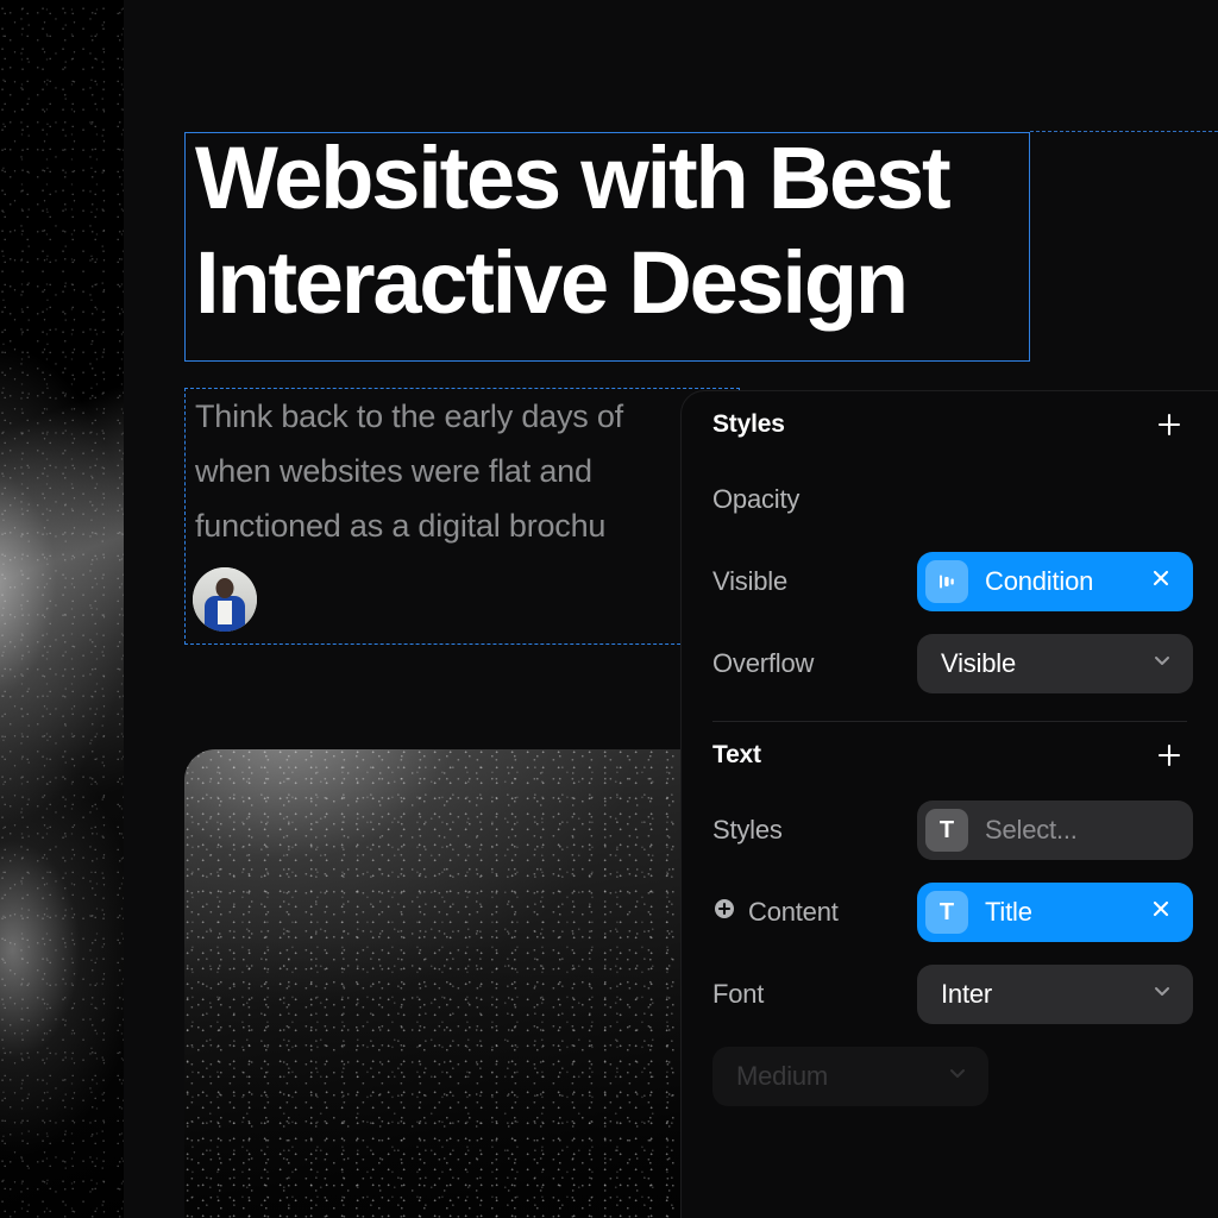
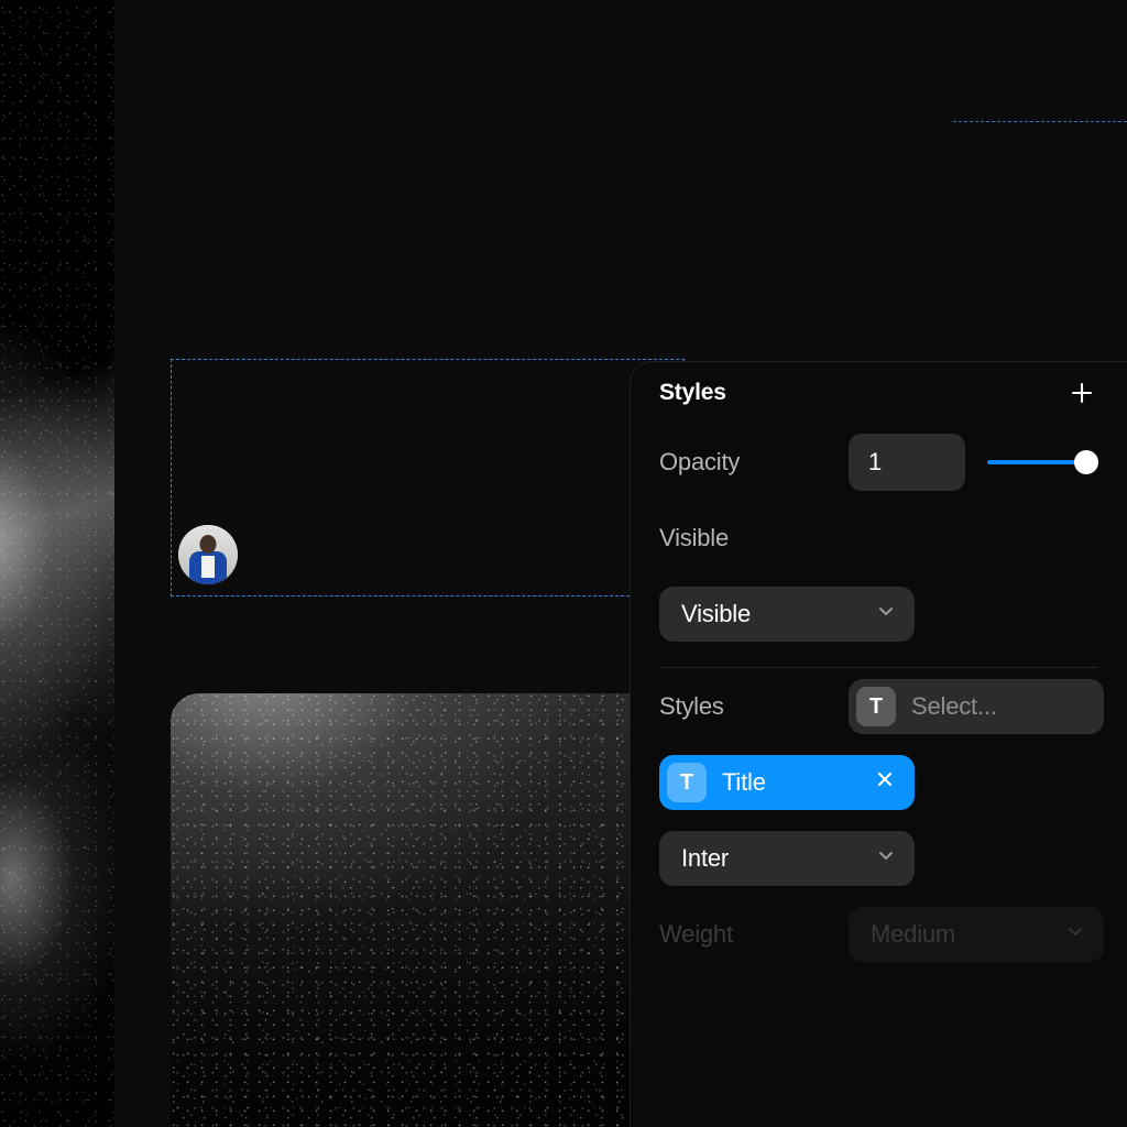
- Websites with Best
- Interactive Design
- Think back to the early days of
- when websites were flat and
- functioned as a digital brochu
  Styles
  Opacity
+ 1
  Visible
- Condition
- Overflow
  Visible
- Text
  Styles
  T
  Select...
- Content
  T
  Title
- Font
  Inter
+ Weight
  Medium
